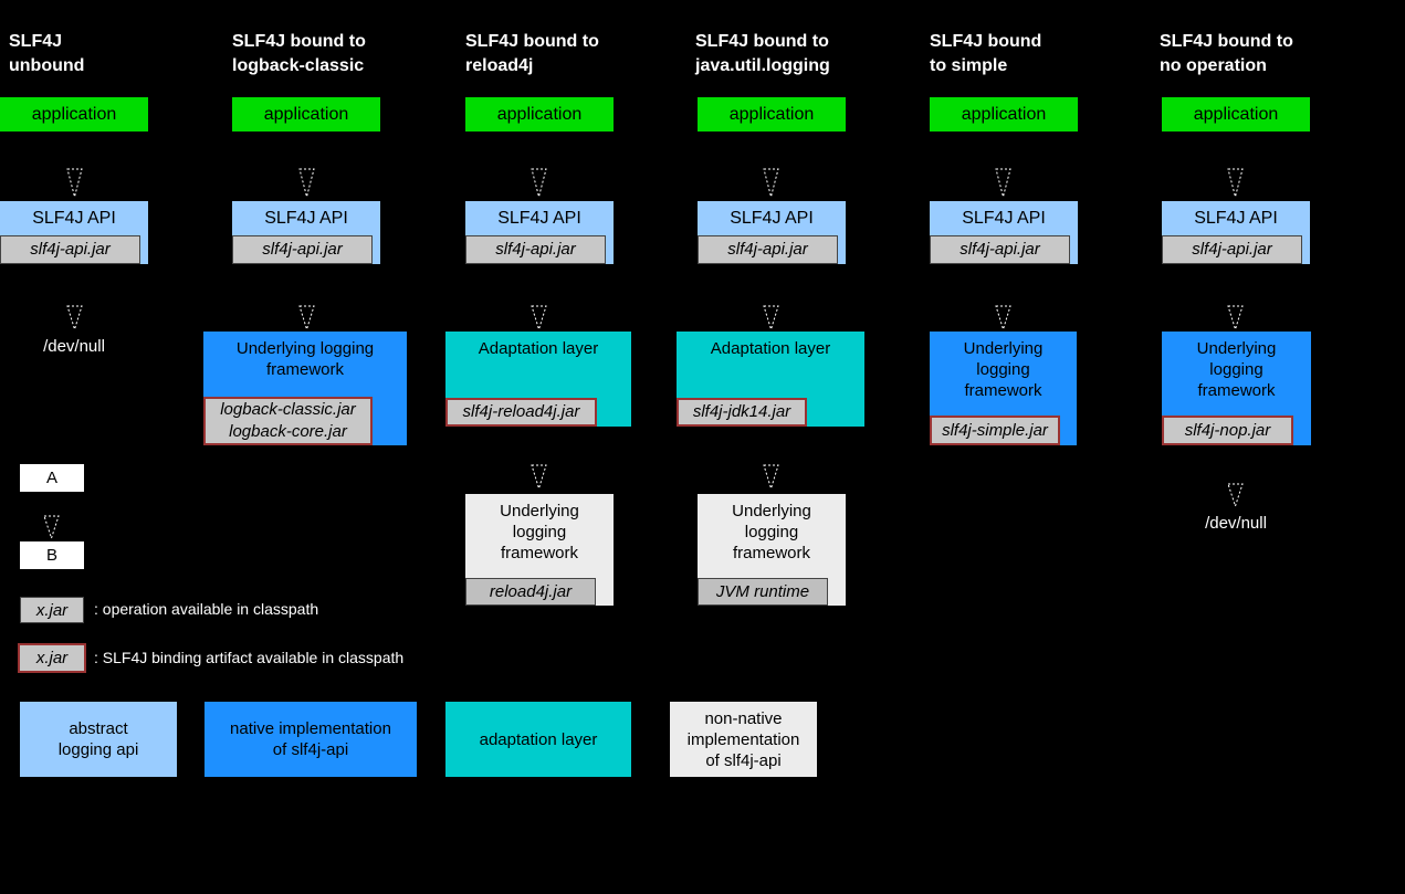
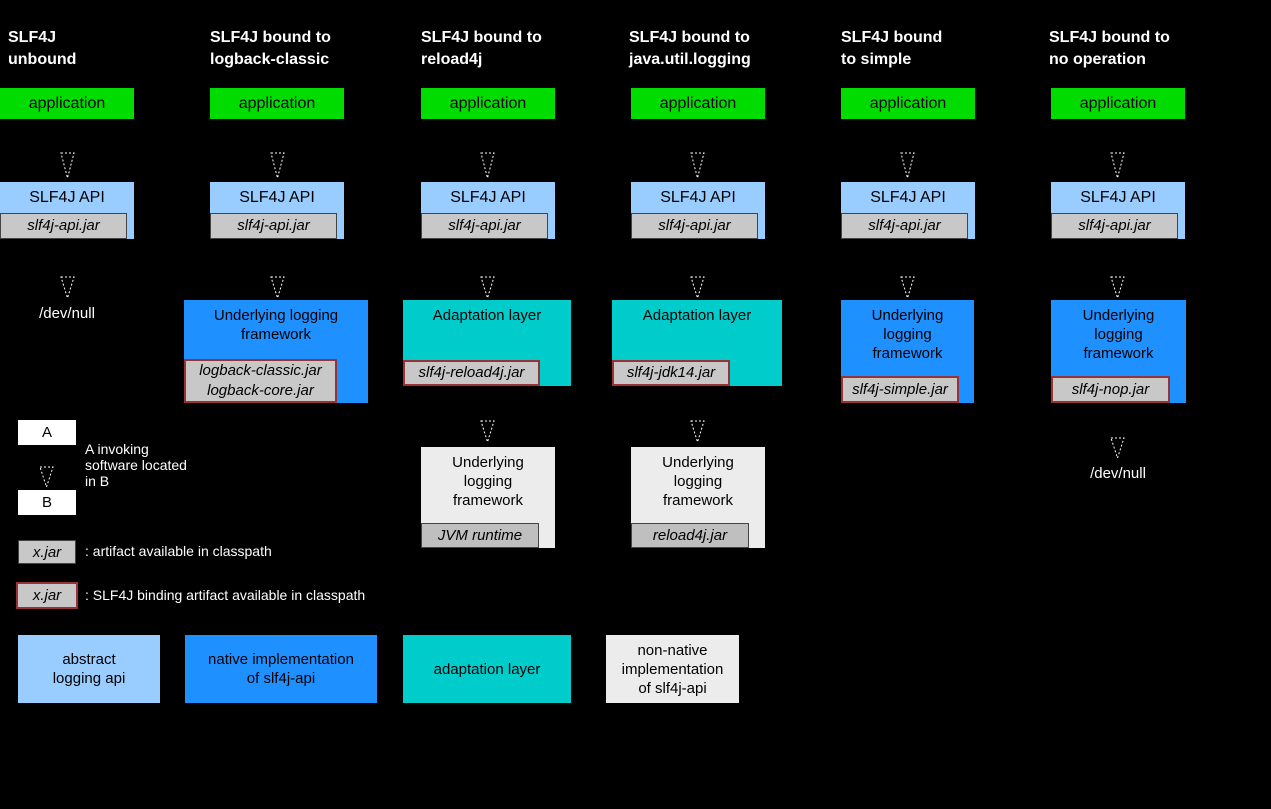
  SLF4J
  unbound
  SLF4J bound to
  logback-classic
  SLF4J bound to
  reload4j
  SLF4J bound to
  java.util.logging
  SLF4J bound
  to simple
  SLF4J bound to
  no operation
  application
  application
  application
  application
  application
  application
  SLF4J API
  slf4j-api.jar
  SLF4J API
  slf4j-api.jar
  SLF4J API
  slf4j-api.jar
  SLF4J API
  slf4j-api.jar
  SLF4J API
  slf4j-api.jar
  SLF4J API
  slf4j-api.jar
  /dev/null
  Underlying logging
  framework
  logback-classic.jar
  logback-core.jar
  Adaptation layer
  slf4j-reload4j.jar
  Adaptation layer
  slf4j-jdk14.jar
  Underlying
  logging
  framework
  slf4j-simple.jar
  Underlying
  logging
  framework
  slf4j-nop.jar
  Underlying
  logging
  framework
- reload4j.jar
+ JVM runtime
  Underlying
  logging
  framework
- JVM runtime
+ reload4j.jar
  /dev/null
  A
+ A invoking
+ software located
+ in B
  B
  x.jar
- : operation available in classpath
+ : artifact available in classpath
  x.jar
  : SLF4J binding artifact available in classpath
  abstract
  logging api
  native implementation
  of slf4j-api
  adaptation layer
  non-native
  implementation
  of slf4j-api
